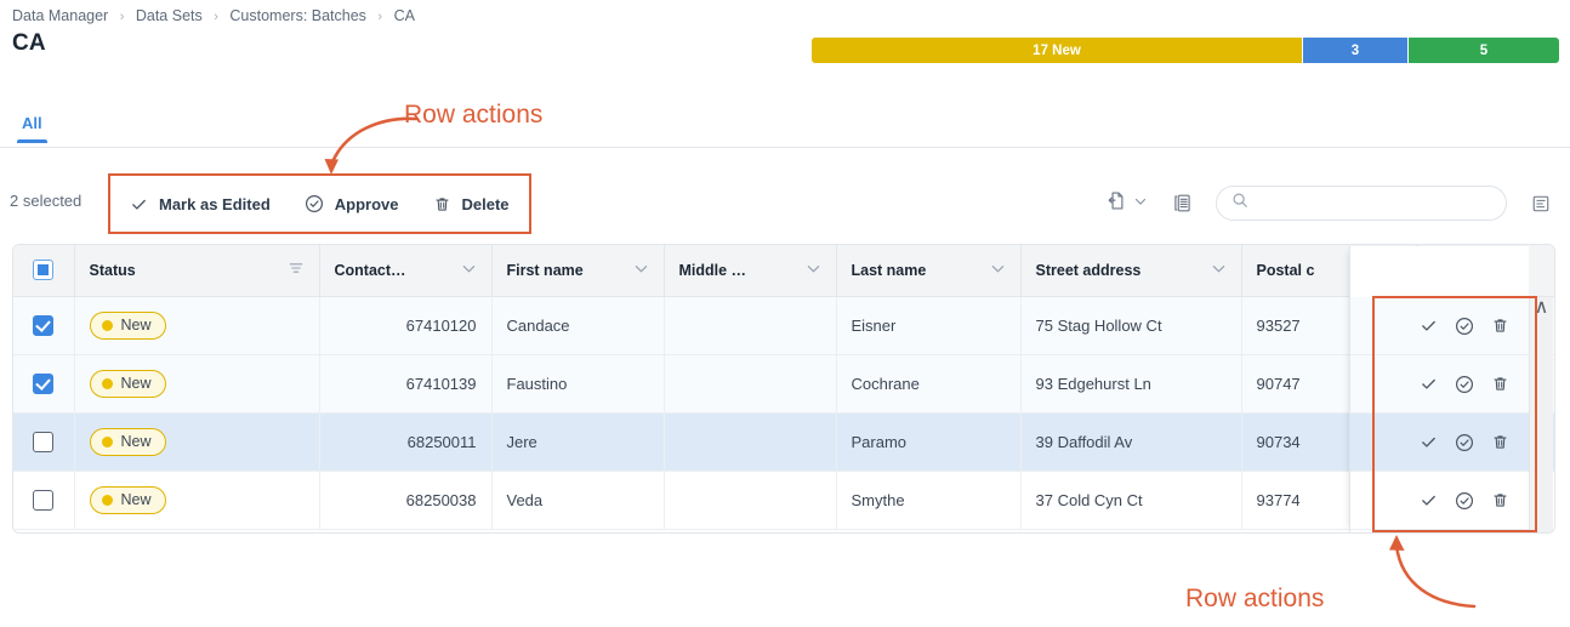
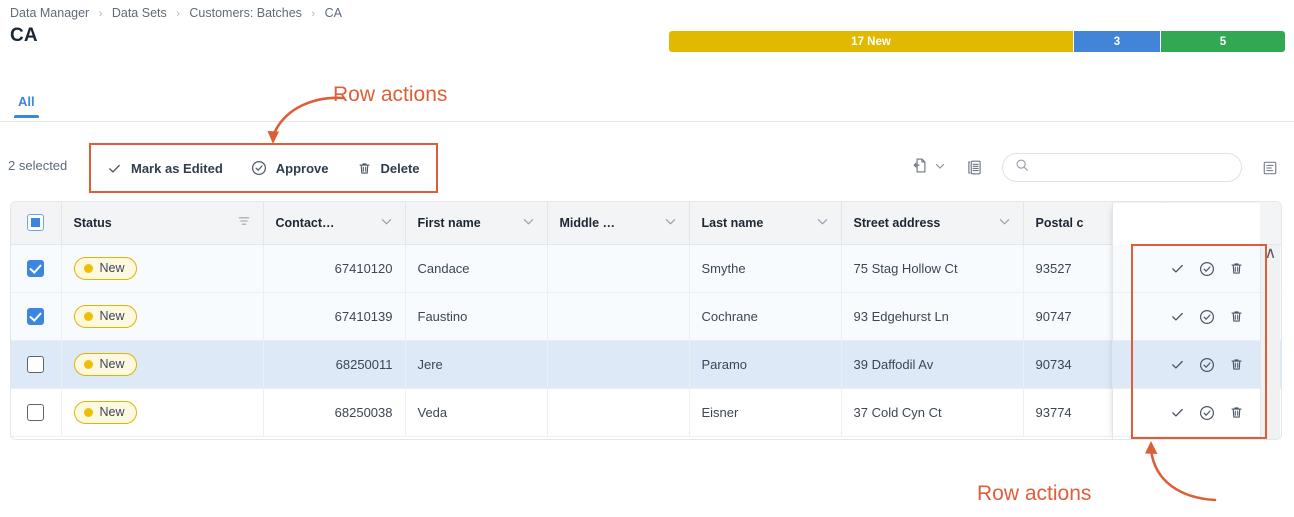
  Data Manager › Data Sets › Customers: Batches › CA
  CA
  17 New
  3
  5
  All
  2 selected
  Mark as Edited
  Approve
  Delete
  	Status	Contact…	First name	Middle …	Last name	Street address	Postal c
- 	New	67410120	Candace		Eisner	75 Stag Hollow Ct	93527
+ 	New	67410120	Candace		Smythe	75 Stag Hollow Ct	93527
  	New	67410139	Faustino		Cochrane	93 Edgehurst Ln	90747
  	New	68250011	Jere		Paramo	39 Daffodil Av	90734
- 	New	68250038	Veda		Smythe	37 Cold Cyn Ct	93774
+ 	New	68250038	Veda		Eisner	37 Cold Cyn Ct	93774
  ∧
  Row actions
  Row actions
